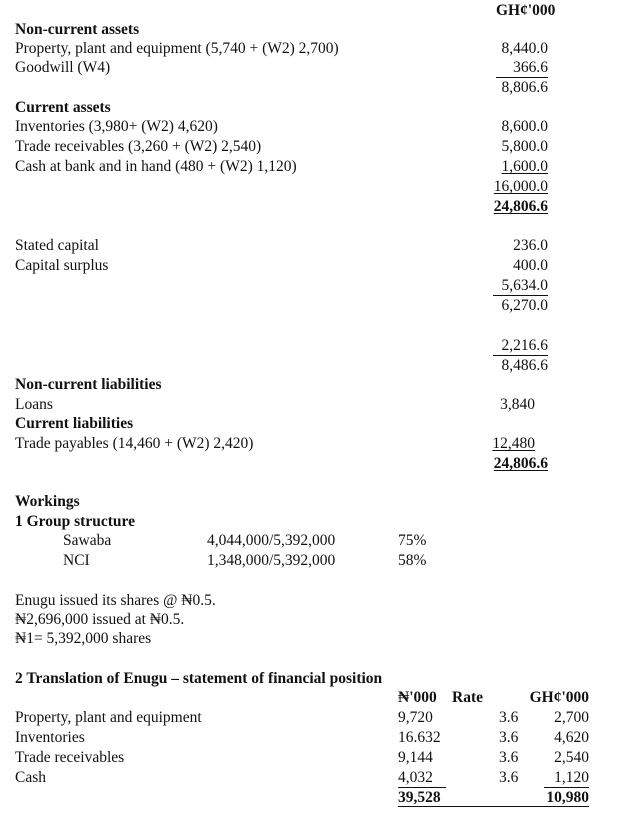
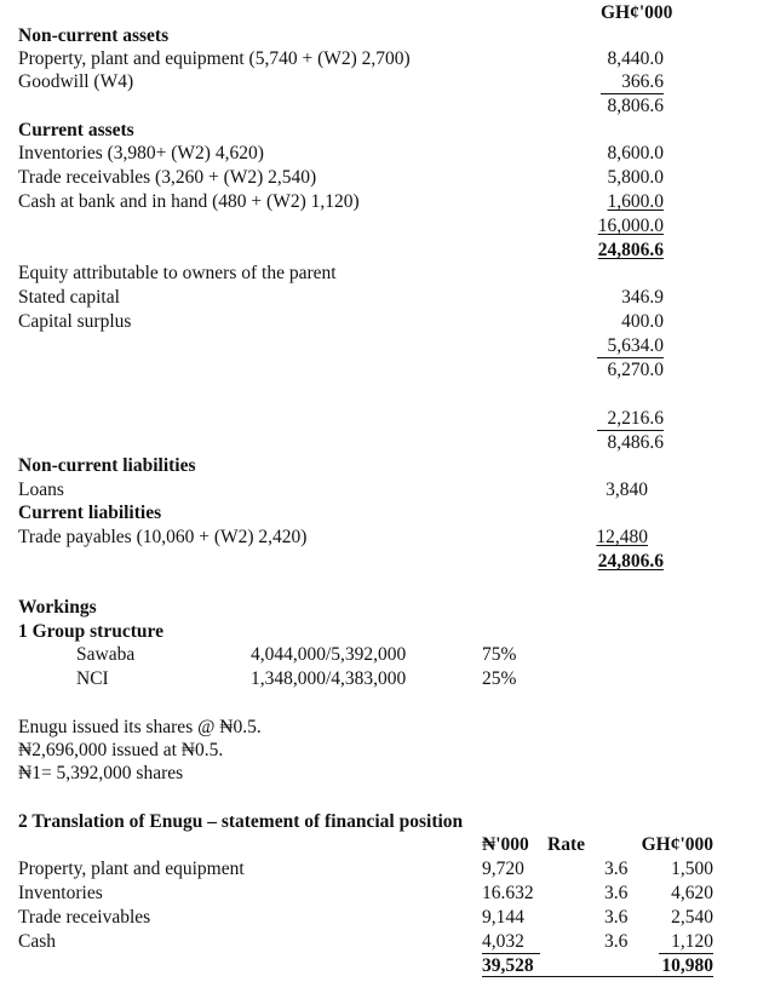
  GH¢'000
  Non-current assets
  Property, plant and equipment (5,740 + (W2) 2,700)
  8,440.0
  Goodwill (W4)
  366.6
  8,806.6
  Current assets
  Inventories (3,980+ (W2) 4,620)
  8,600.0
  Trade receivables (3,260 + (W2) 2,540)
  5,800.0
  Cash at bank and in hand (480 + (W2) 1,120)
  1,600.0
  16,000.0
  24,806.6
+ Equity attributable to owners of the parent
  Stated capital
- 236.0
+ 346.9
  Capital surplus
  400.0
  5,634.0
  6,270.0
  2,216.6
  8,486.6
  Non-current liabilities
  Loans
  3,840
  Current liabilities
- Trade payables (14,460 + (W2) 2,420)
+ Trade payables (10,060 + (W2) 2,420)
  12,480
  24,806.6
  Workings
  1 Group structure
  Sawaba
  4,044,000/5,392,000
  75%
  NCI
- 1,348,000/5,392,000
+ 1,348,000/4,383,000
- 58%
+ 25%
  Enugu issued its shares @ ₦0.5.
  ₦2,696,000 issued at ₦0.5.
  ₦1= 5,392,000 shares
  2 Translation of Enugu – statement of financial position
  ₦'000
  Rate
  GH¢'000
  Property, plant and equipment
  9,720
  3.6
- 2,700
+ 1,500
  Inventories
  16.632
  3.6
  4,620
  Trade receivables
  9,144
  3.6
  2,540
  Cash
  4,032
  3.6
  1,120
  39,528
  10,980
